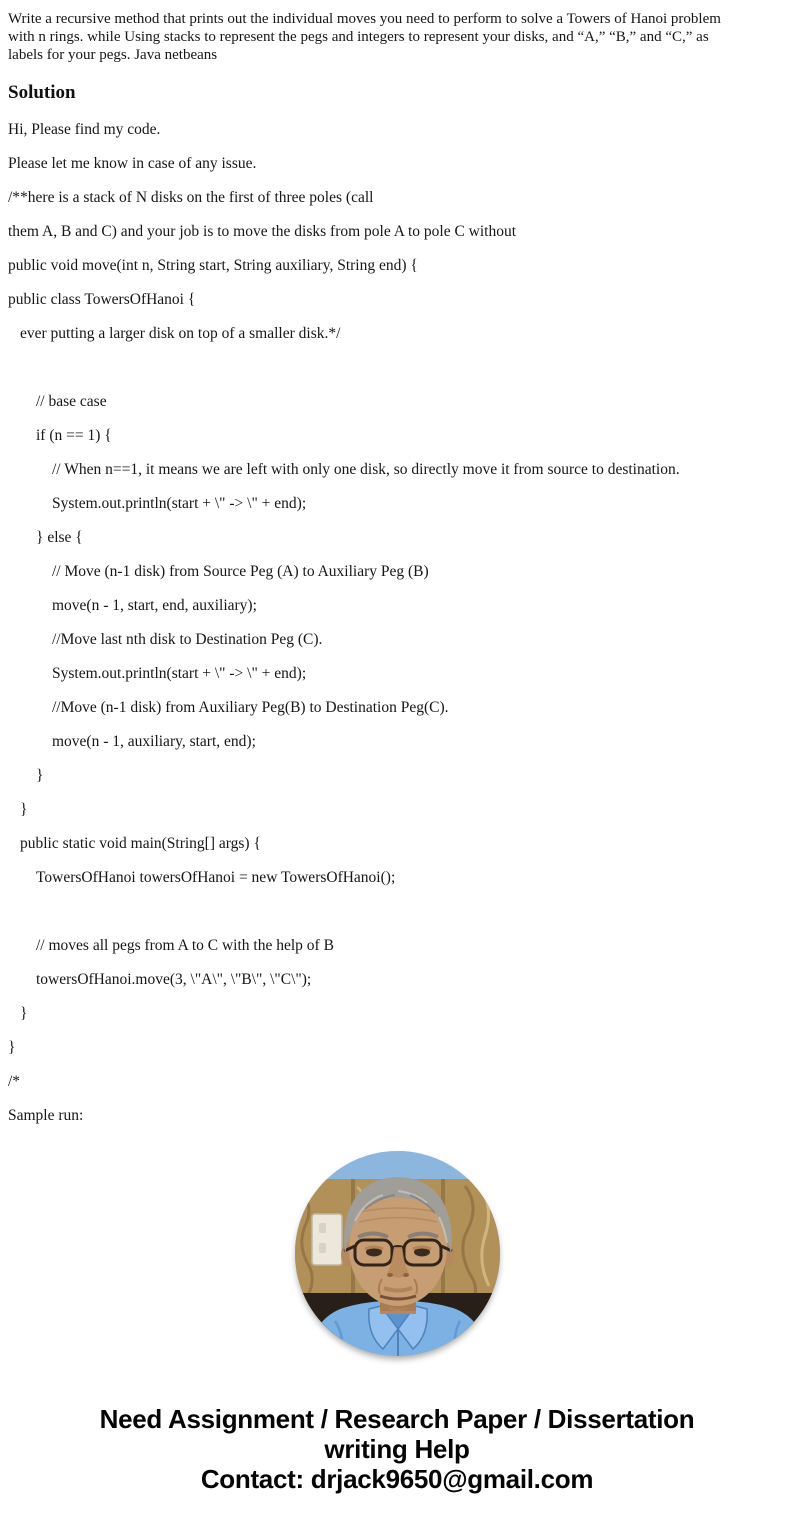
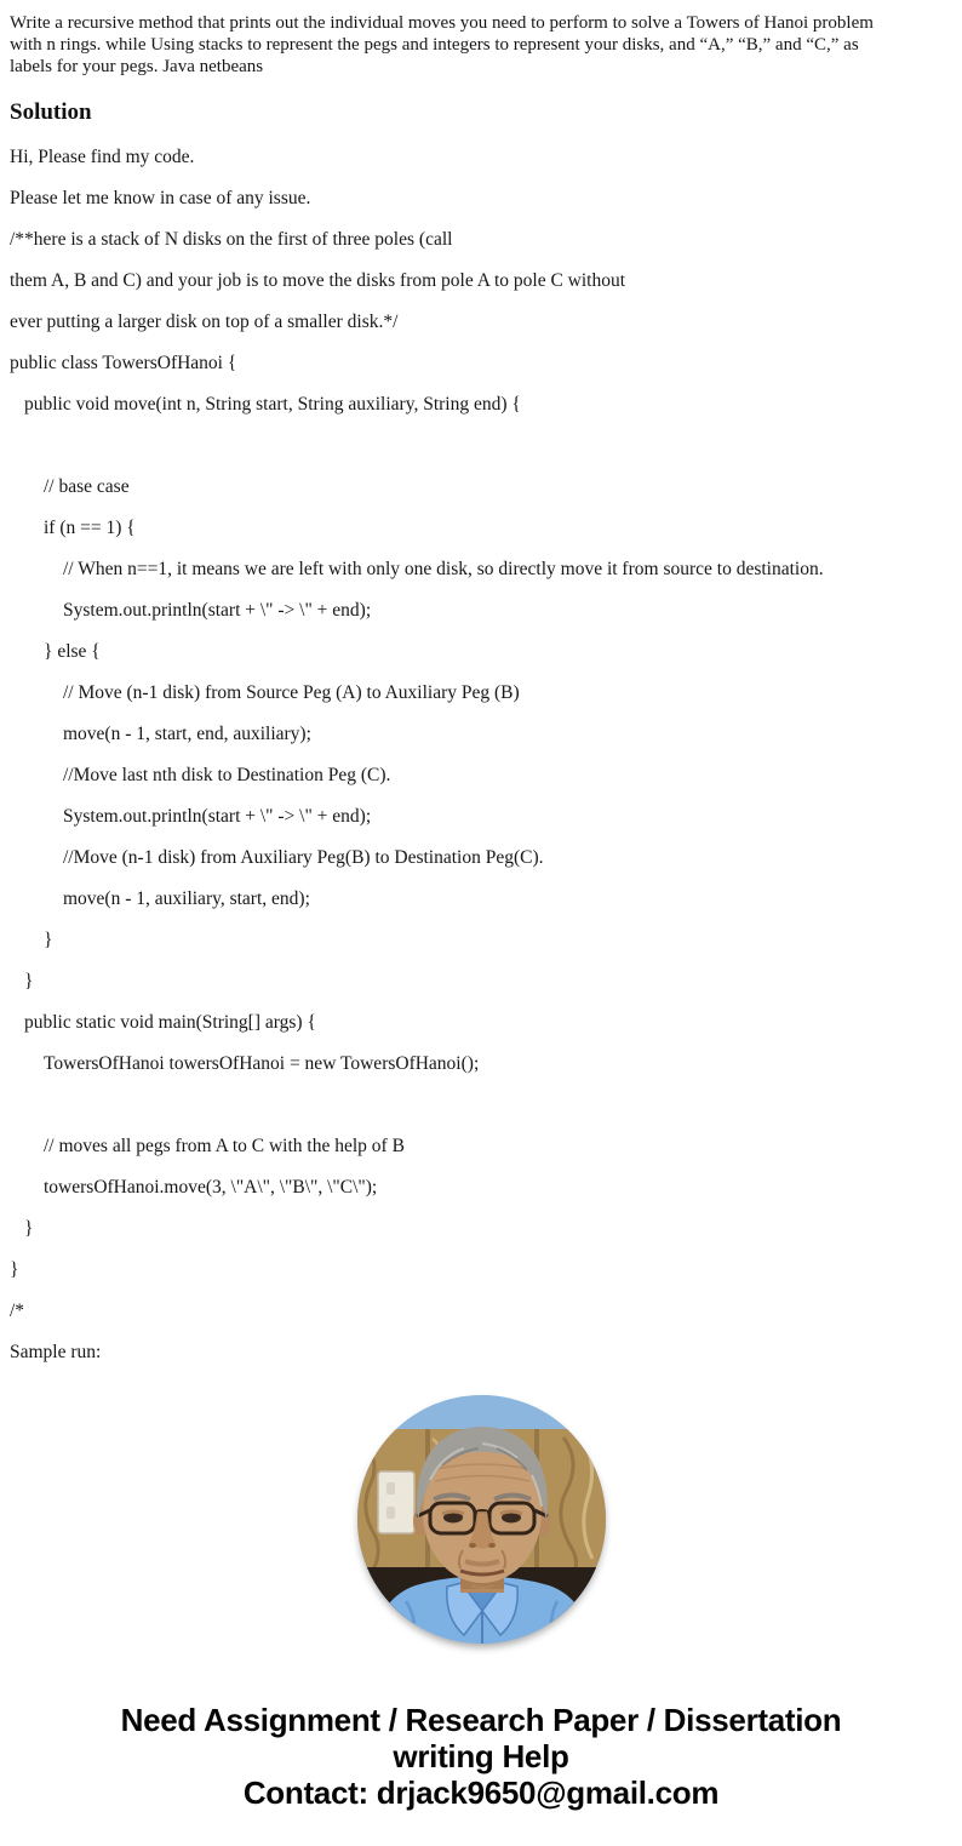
  Write a recursive method that prints out the individual moves you need to perform to solve a Towers of Hanoi problem
  with n rings. while Using stacks to represent the pegs and integers to represent your disks, and “A,” “B,” and “C,” as
  labels for your pegs. Java netbeans
  Solution
  Hi, Please find my code.
  Please let me know in case of any issue.
  /**here is a stack of N disks on the first of three poles (call
  them A, B and C) and your job is to move the disks from pole A to pole C without
- public void move(int n, String start, String auxiliary, String end) {
+ ever putting a larger disk on top of a smaller disk.*/
  public class TowersOfHanoi {
- ever putting a larger disk on top of a smaller disk.*/
+ public void move(int n, String start, String auxiliary, String end) {
  // base case
  if (n == 1) {
  // When n==1, it means we are left with only one disk, so directly move it from source to destination.
  System.out.println(start + \" -> \" + end);
  } else {
  // Move (n-1 disk) from Source Peg (A) to Auxiliary Peg (B)
  move(n - 1, start, end, auxiliary);
  //Move last nth disk to Destination Peg (C).
  System.out.println(start + \" -> \" + end);
  //Move (n-1 disk) from Auxiliary Peg(B) to Destination Peg(C).
  move(n - 1, auxiliary, start, end);
  }
  }
  public static void main(String[] args) {
  TowersOfHanoi towersOfHanoi = new TowersOfHanoi();
  // moves all pegs from A to C with the help of B
  towersOfHanoi.move(3, \"A\", \"B\", \"C\");
  }
  }
  /*
  Sample run:
  Need Assignment / Research Paper / Dissertation
  writing Help
  Contact: drjack9650@gmail.com
